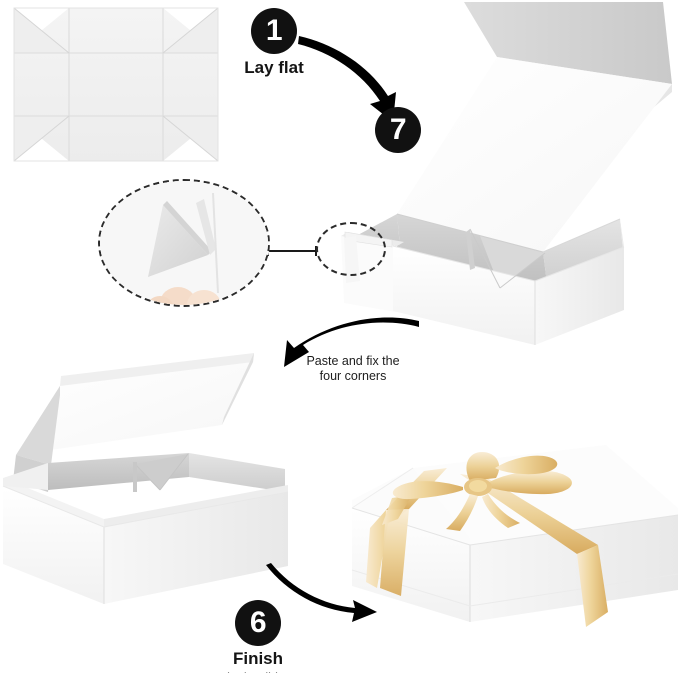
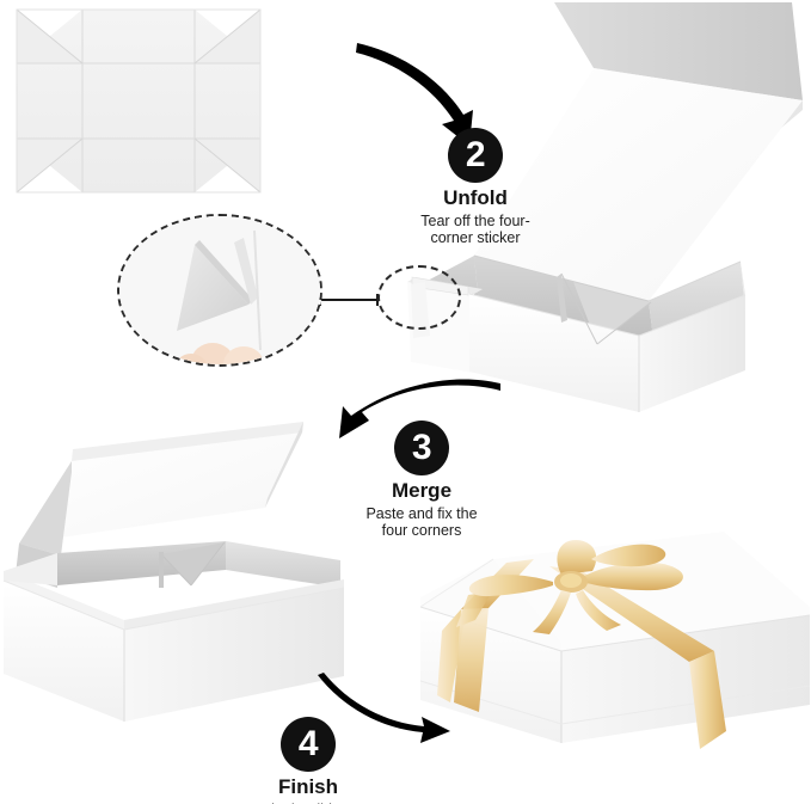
- 1
- Lay flat
- 7
+ 2
+ Unfold
+ Tear off the four-
+ corner sticker
+ 3
+ Merge
  Paste and fix the
  four corners
- 6
+ 4
  Finish
